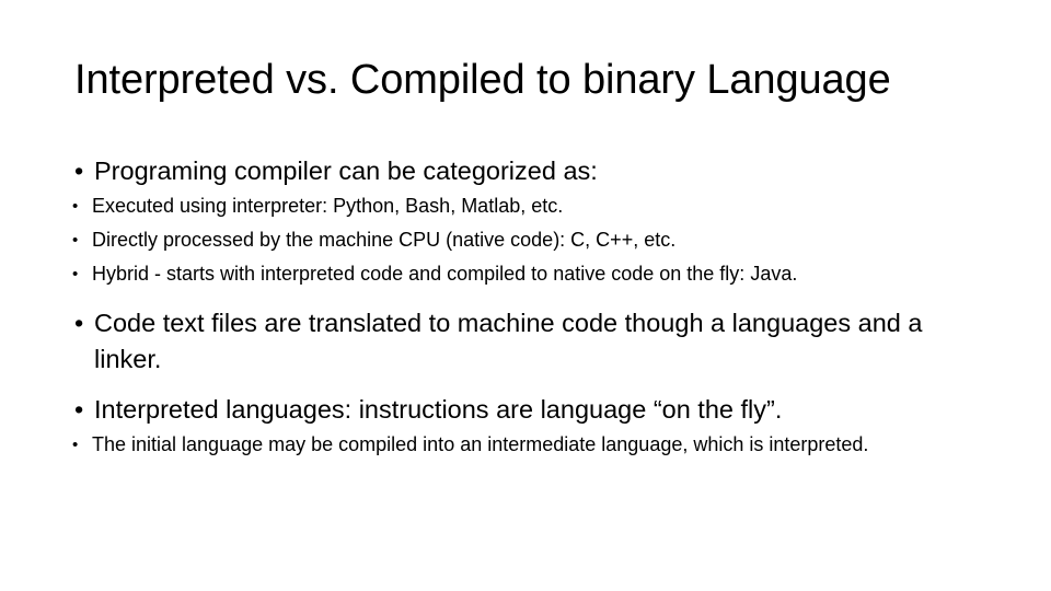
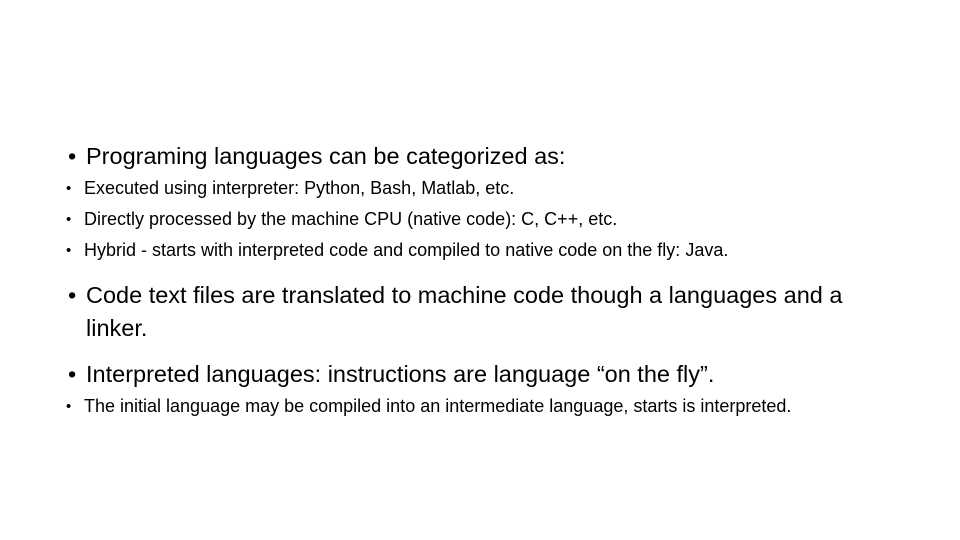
- Interpreted vs. Compiled to binary Language
  •
- Programing compiler can be categorized as:
+ Programing languages can be categorized as:
  •
  Executed using interpreter: Python, Bash, Matlab, etc.
  •
  Directly processed by the machine CPU (native code): C, C++, etc.
  •
  Hybrid - starts with interpreted code and compiled to native code on the fly: Java.
  •
  Code text files are translated to machine code though a languages and a linker.
  •
  Interpreted languages: instructions are language “on the fly”.
  •
- The initial language may be compiled into an intermediate language, which is interpreted.
+ The initial language may be compiled into an intermediate language, starts is interpreted.
